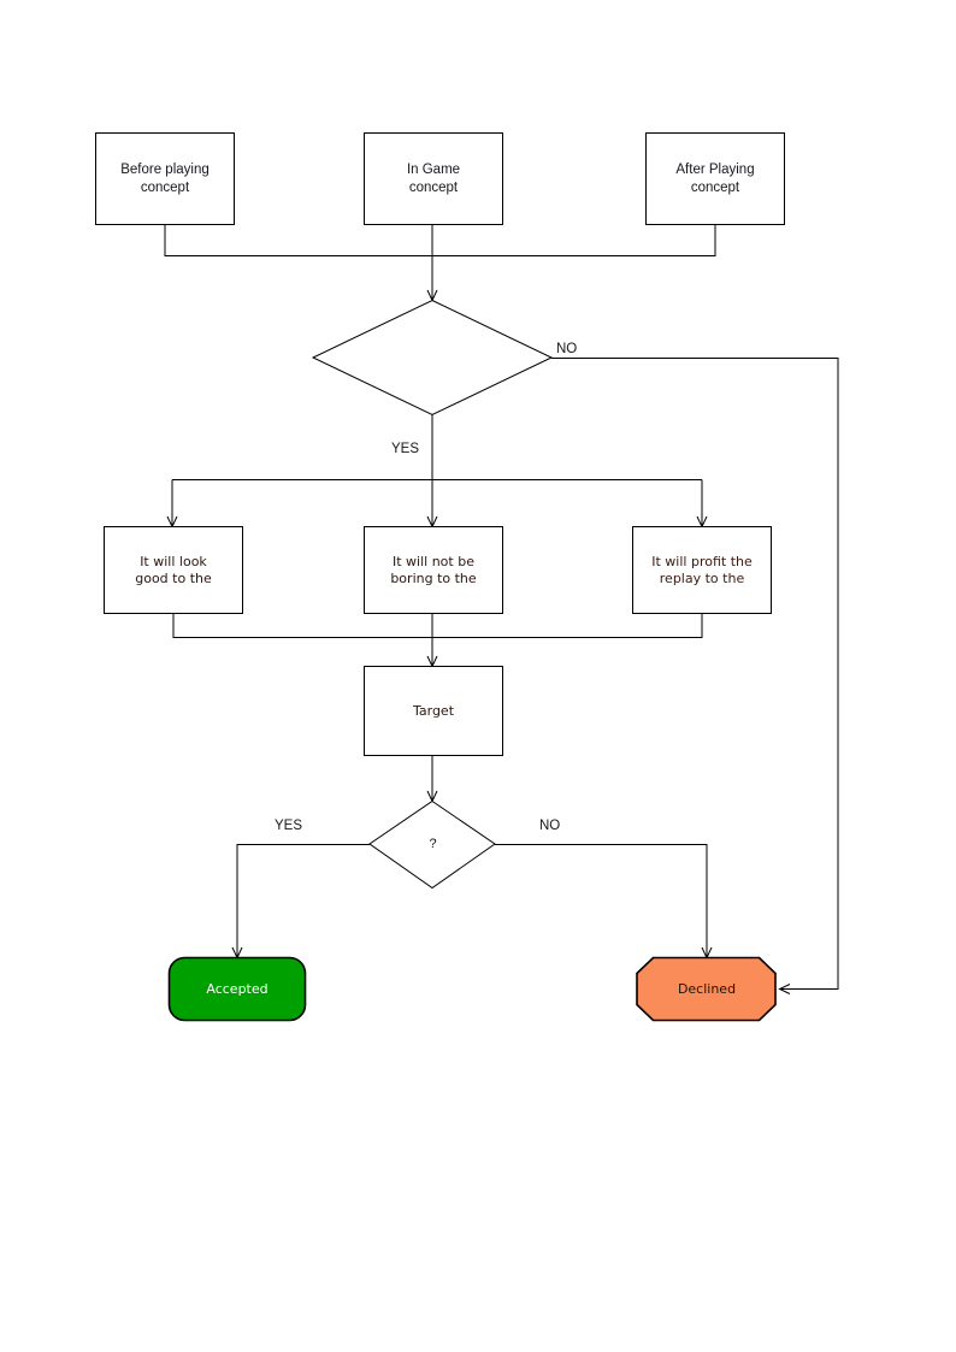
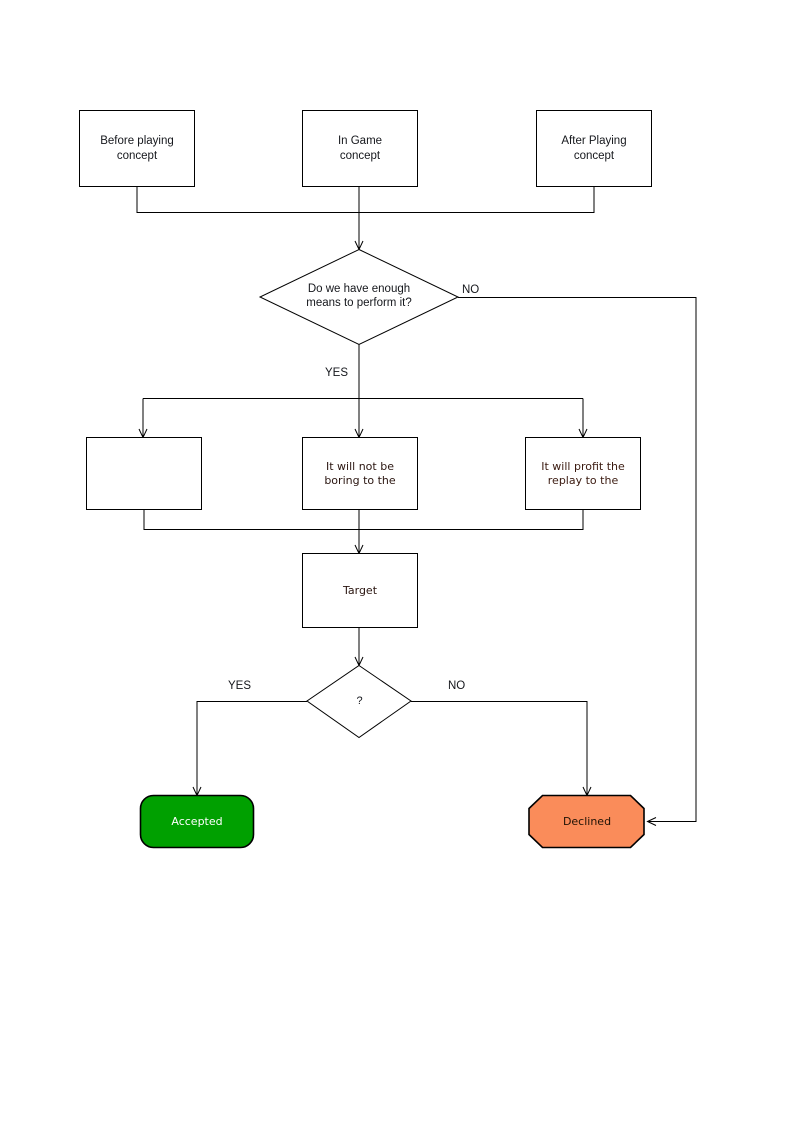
  Before playing
  concept
  In Game
  concept
  After Playing
  concept
+ Do we have enough
+ means to perform it?
  NO
  YES
- It will look
- good to the
  It will not be
  boring to the
  It will profit the
  replay to the
  Target
  ?
  YES
  NO
  Accepted
  Declined
